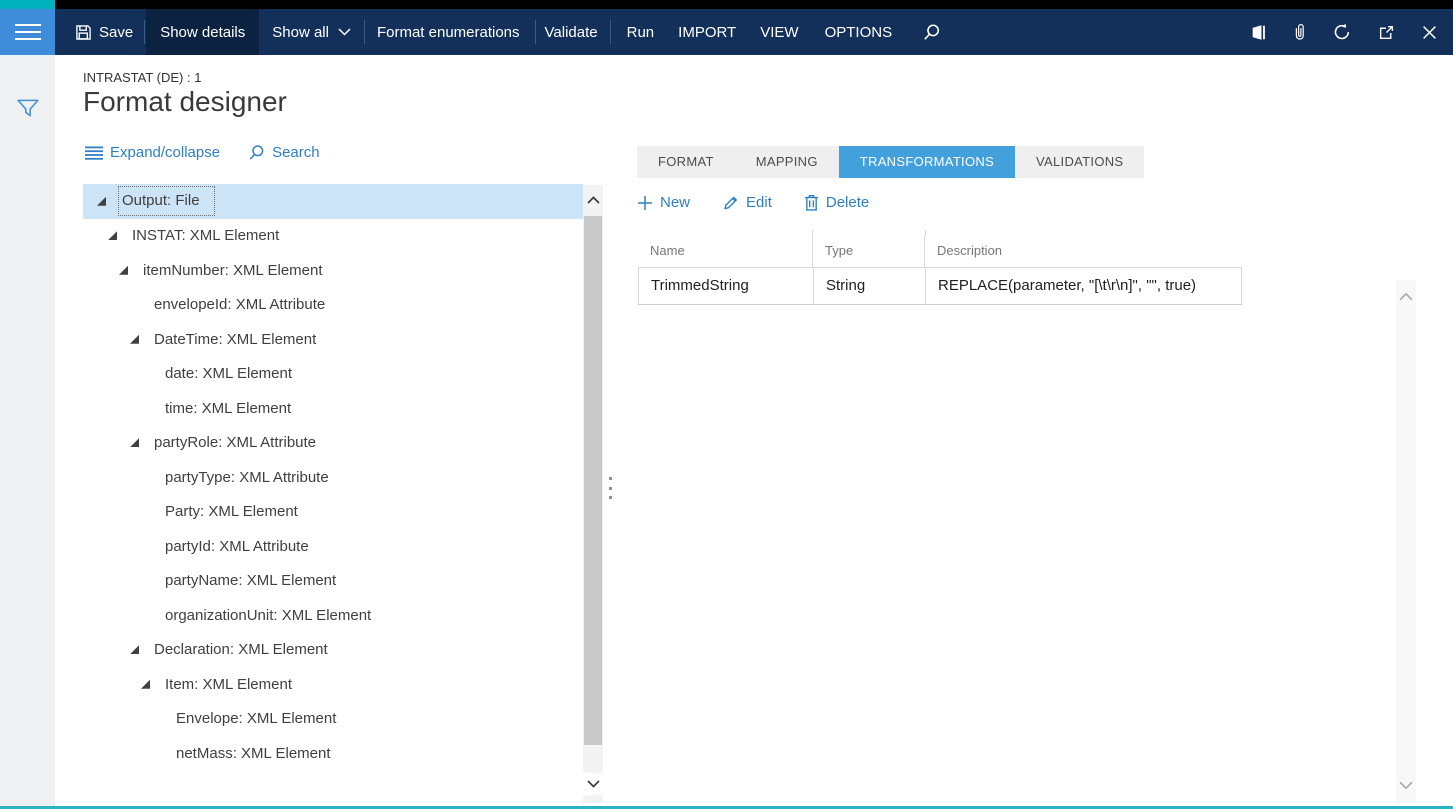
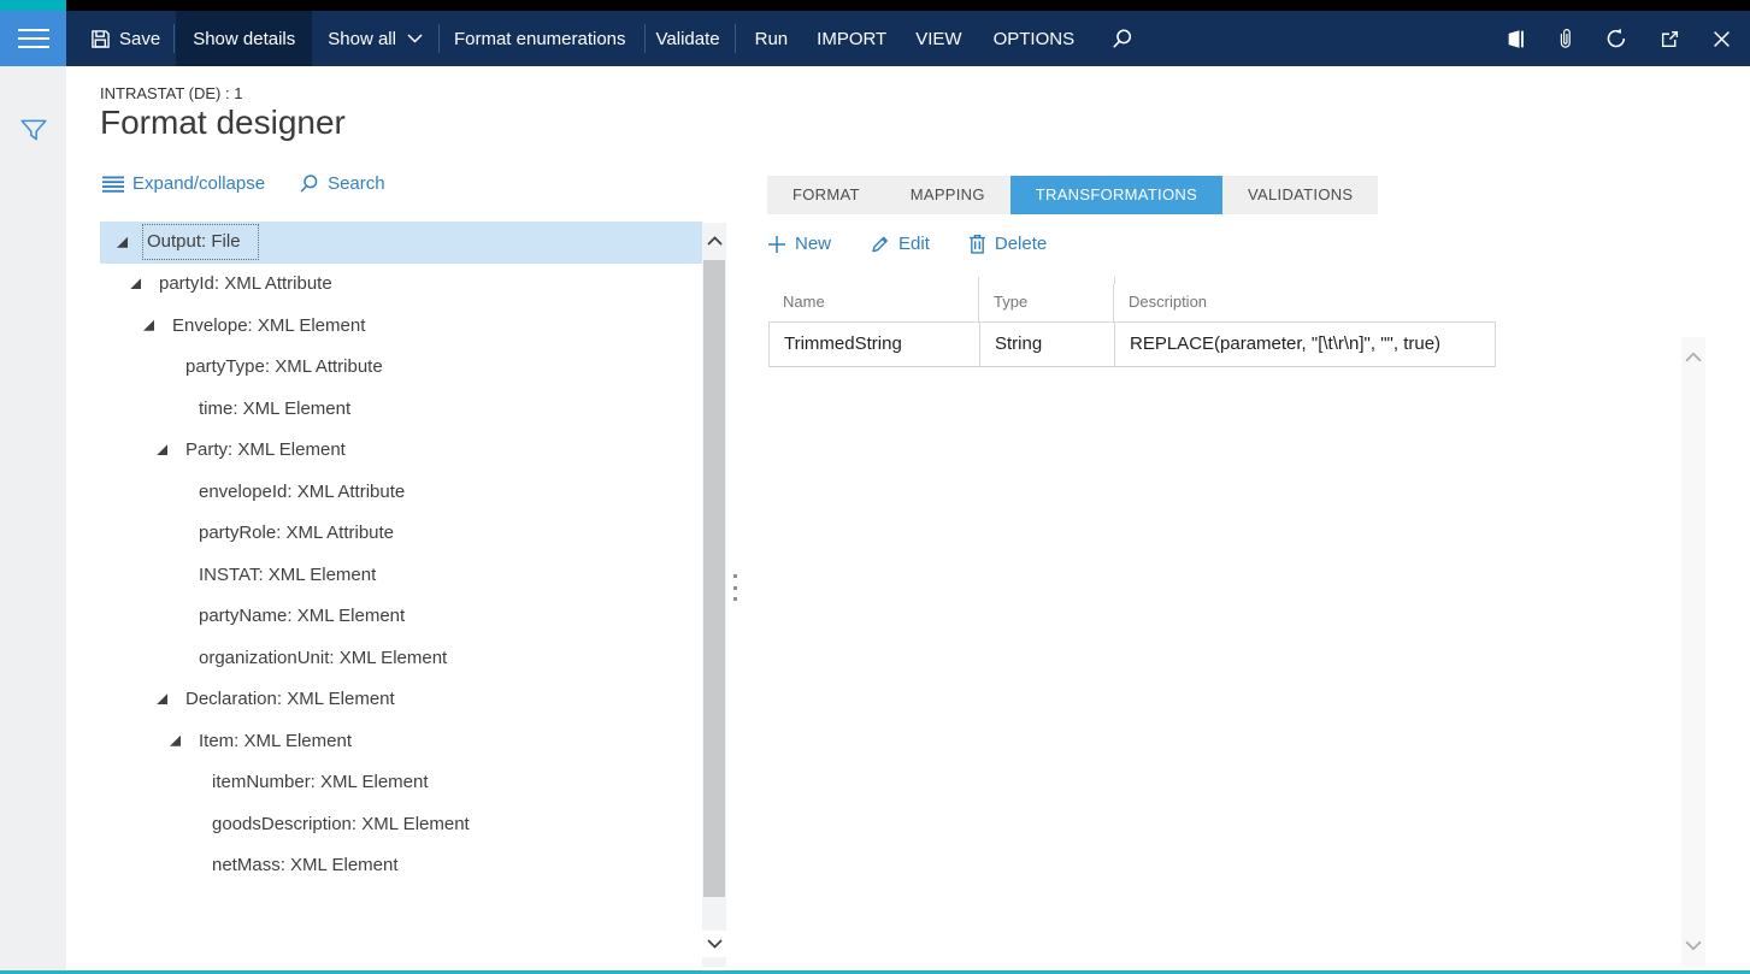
  Save
  Show details
  Show all
  Format enumerations
  Validate
  Run
  IMPORT
  VIEW
  OPTIONS
  INTRASTAT (DE) : 1
  Format designer
  Expand/collapse
  Search
  Output: File
- INSTAT: XML Element
+ partyId: XML Attribute
- itemNumber: XML Element
+ Envelope: XML Element
- envelopeId: XML Attribute
+ partyType: XML Attribute
- DateTime: XML Element
- date: XML Element
  time: XML Element
- partyRole: XML Attribute
+ Party: XML Element
- partyType: XML Attribute
+ envelopeId: XML Attribute
- Party: XML Element
+ partyRole: XML Attribute
- partyId: XML Attribute
+ INSTAT: XML Element
  partyName: XML Element
  organizationUnit: XML Element
  Declaration: XML Element
  Item: XML Element
- Envelope: XML Element
+ itemNumber: XML Element
+ goodsDescription: XML Element
  netMass: XML Element
  FORMAT
  MAPPING
  TRANSFORMATIONS
  VALIDATIONS
  New
  Edit
  Delete
  Name
  Type
  Description
  TrimmedString
  String
  REPLACE(parameter, "[\t\r\n]", "", true)
